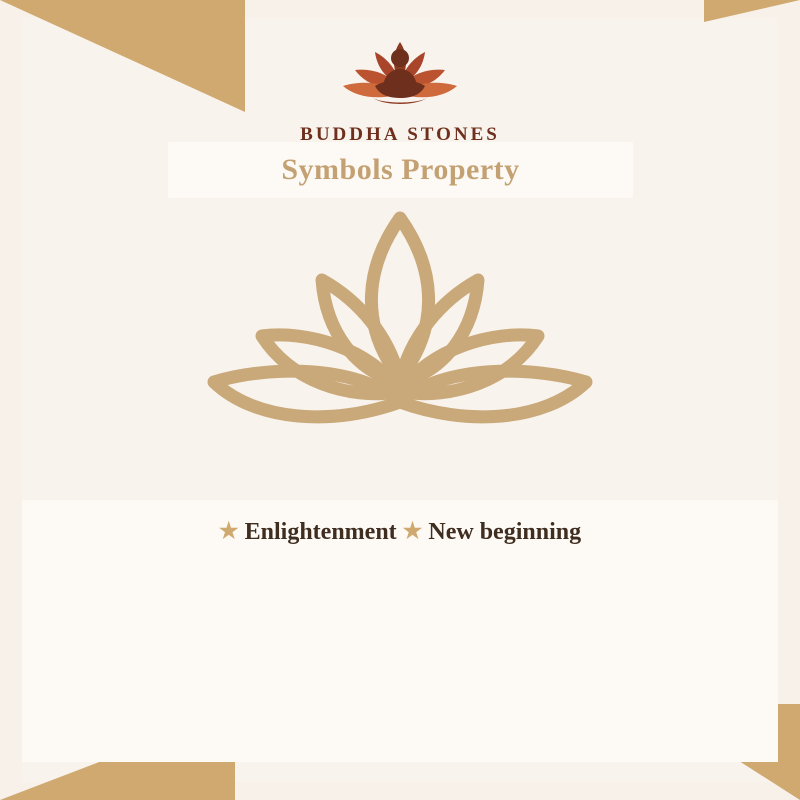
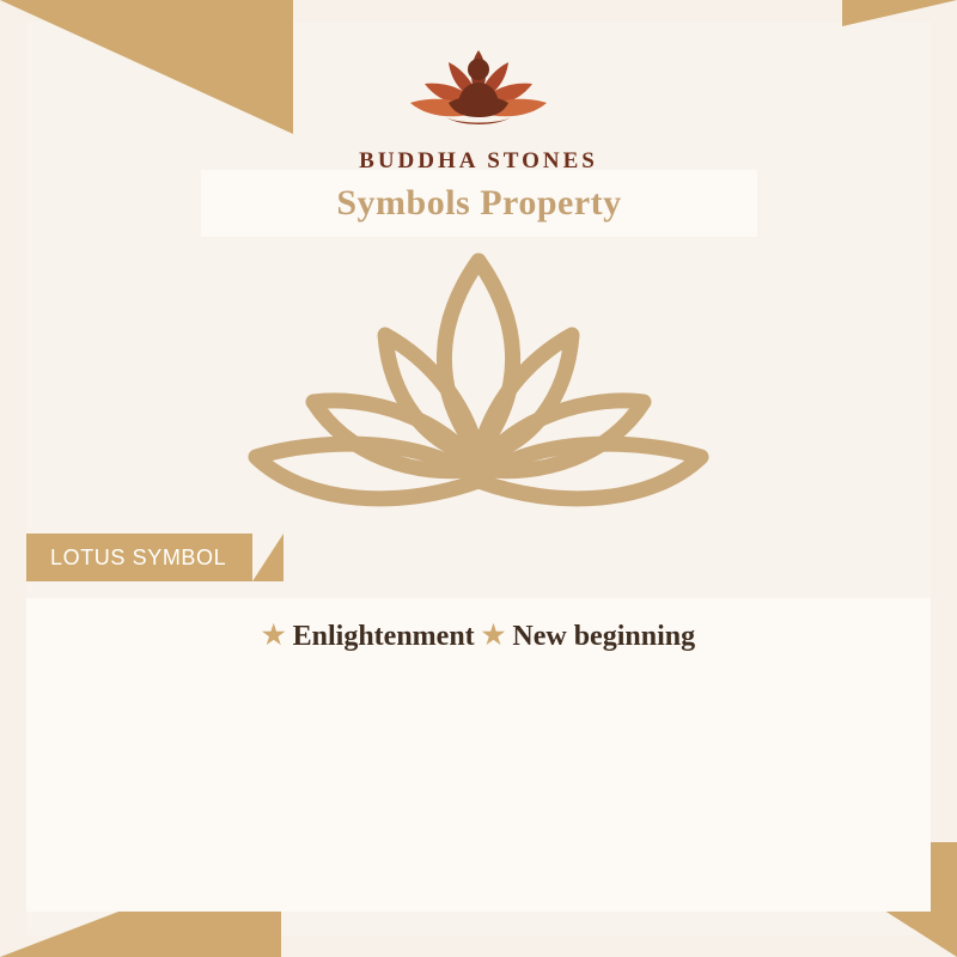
  BUDDHA STONES
  Symbols Property
+ LOTUS SYMBOL
  ★ Enlightenment ★ New beginning
